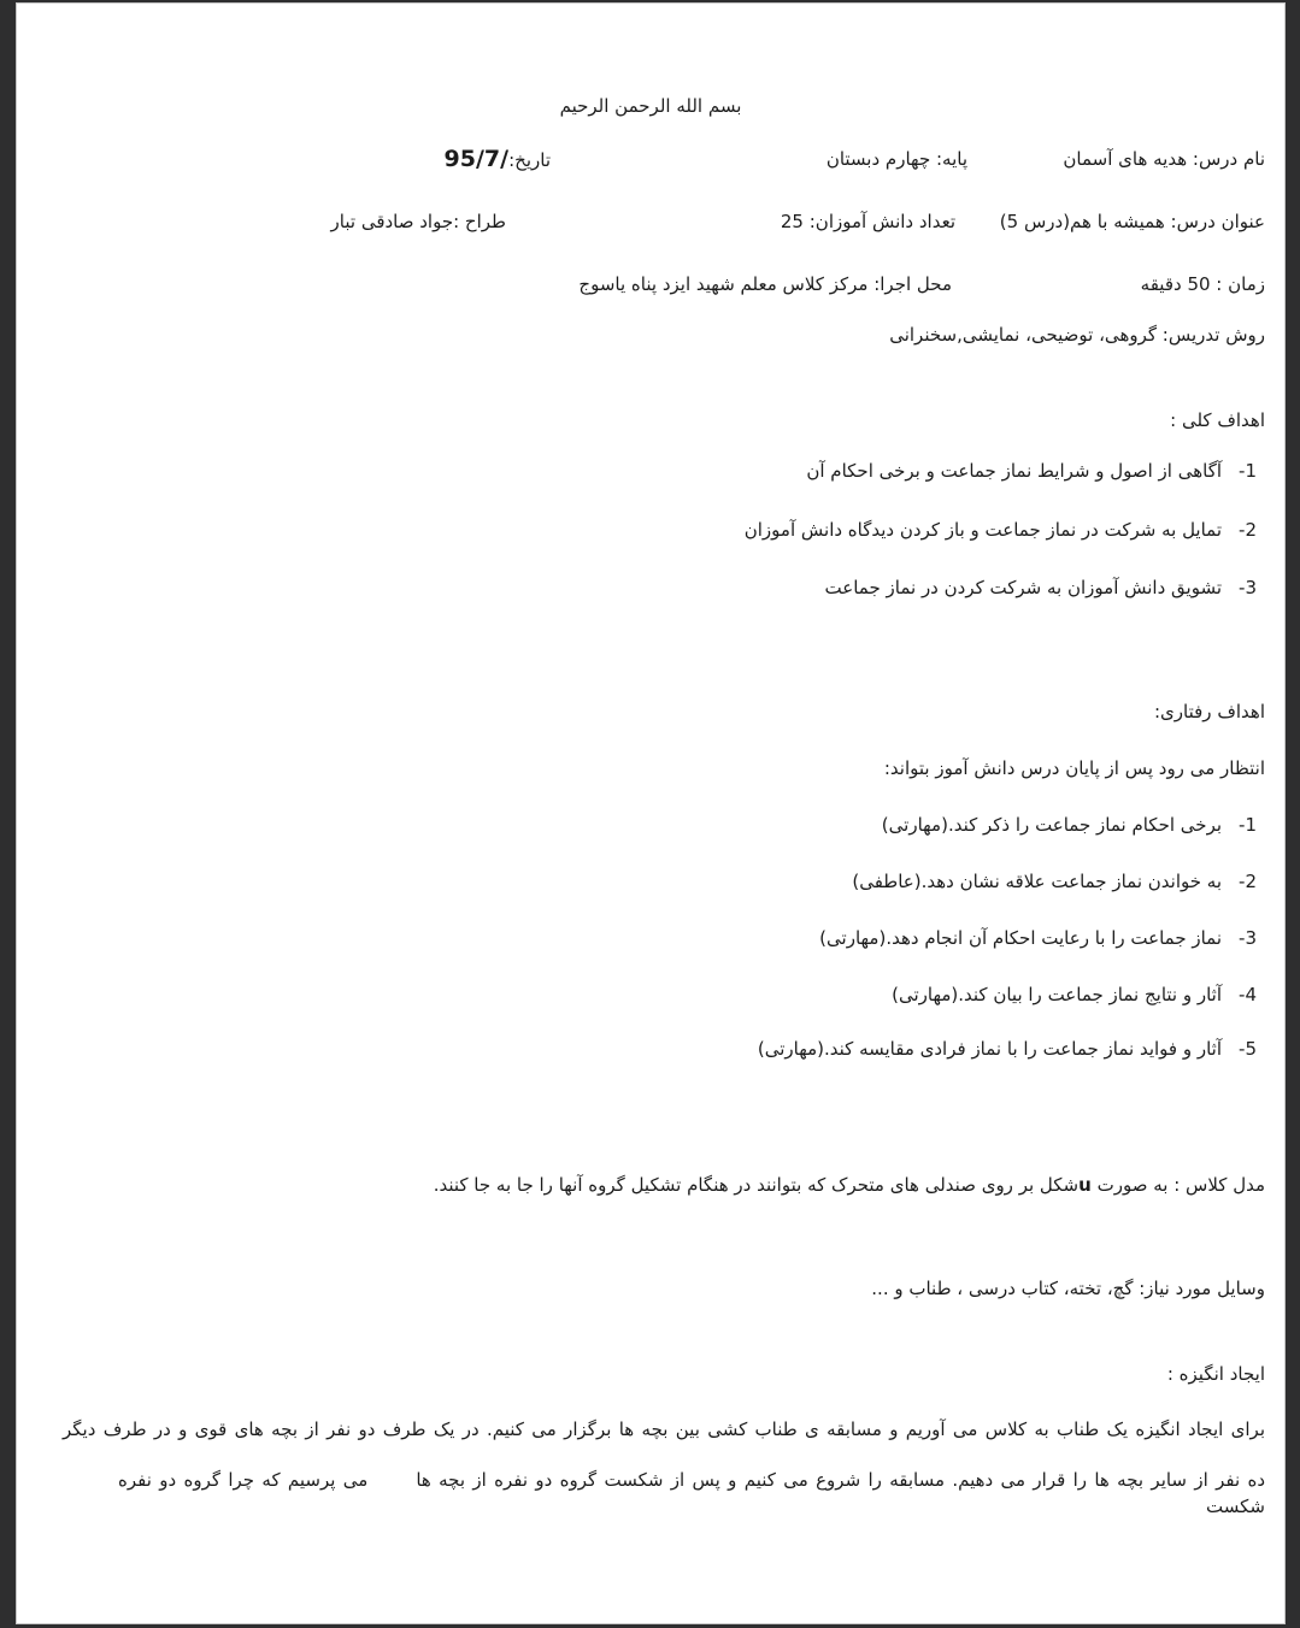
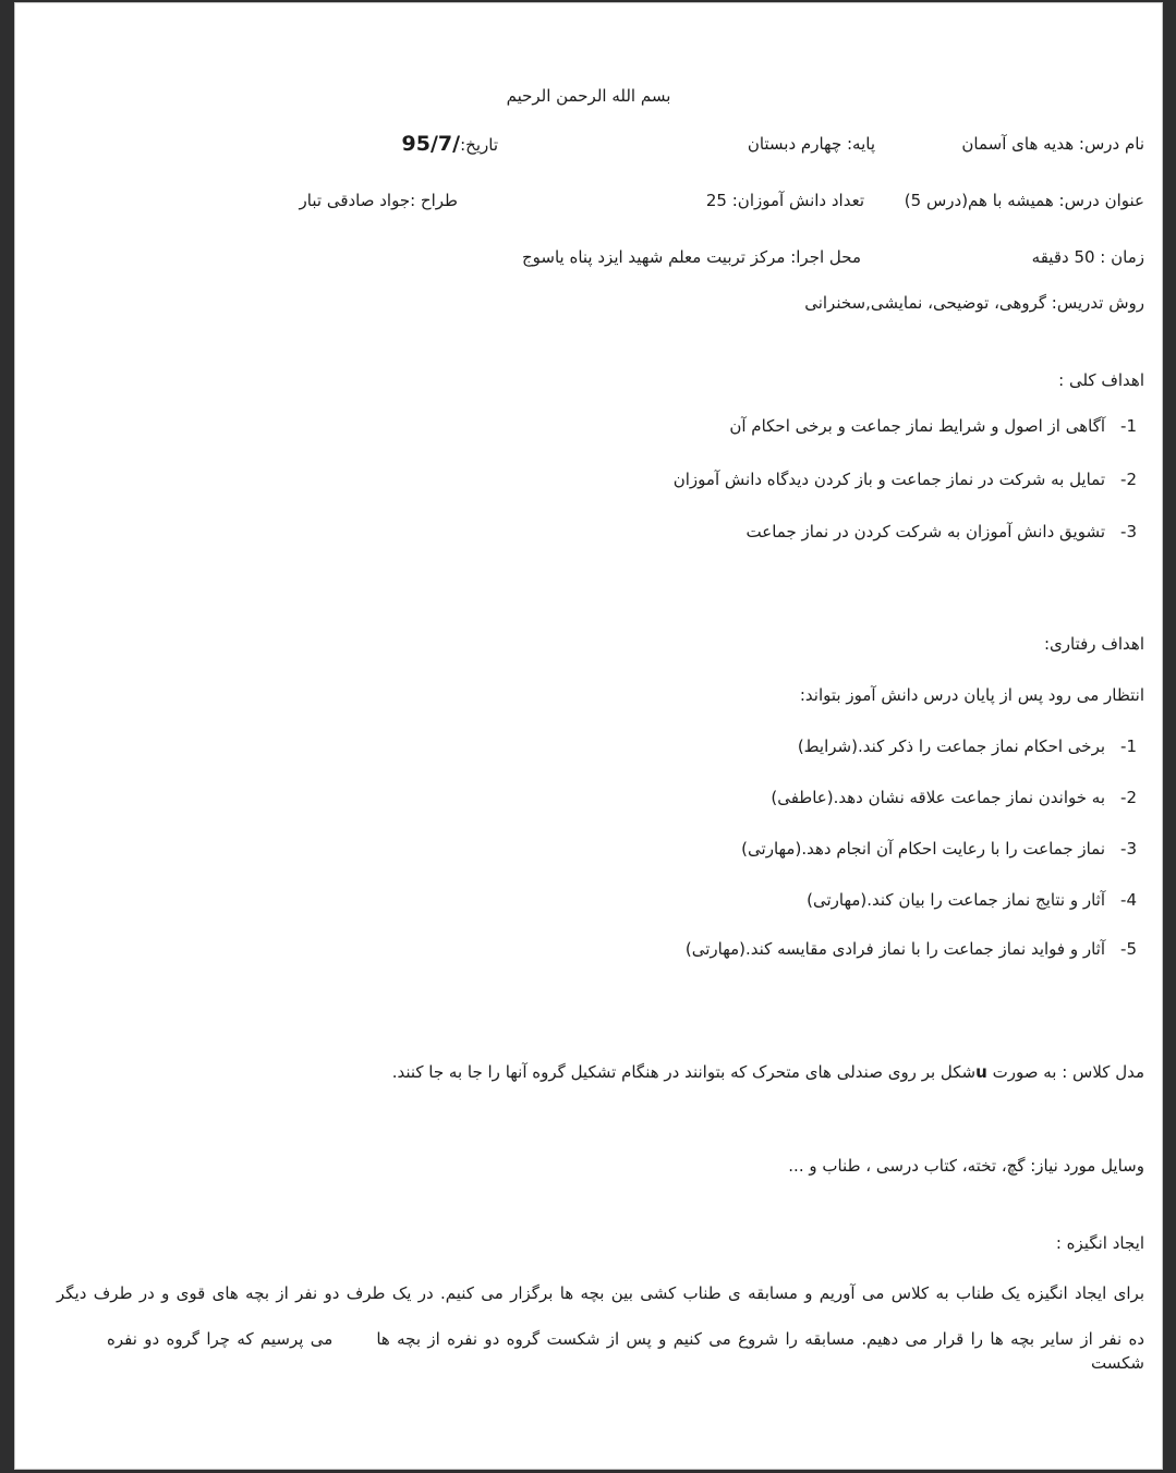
  بسم الله الرحمن الرحیم
  نام درس: هدیه های آسمان
  پایه: چهارم دبستان
  تاریخ:95/7/
  عنوان درس: همیشه با هم(درس 5)
  تعداد دانش آموزان: 25
  طراح :جواد صادقی تبار
  زمان : 50 دقیقه
- محل اجرا: مرکز کلاس معلم شهید ایزد پناه یاسوج
+ محل اجرا: مرکز تربیت معلم شهید ایزد پناه یاسوج
  روش تدریس: گروهی، توضیحی، نمایشی,سخنرانی
  اهداف کلی :
  1-آگاهی از اصول و شرایط نماز جماعت و برخی احکام آن
  2-تمایل به شرکت در نماز جماعت و باز کردن دیدگاه دانش آموزان
  3-تشویق دانش آموزان به شرکت کردن در نماز جماعت
  اهداف رفتاری:
  انتظار می رود پس از پایان درس دانش آموز بتواند:
- 1-برخی احکام نماز جماعت را ذکر کند.(مهارتی)
+ 1-برخی احکام نماز جماعت را ذکر کند.(شرایط)
  2-به خواندن نماز جماعت علاقه نشان دهد.(عاطفی)
  3-نماز جماعت را با رعایت احکام آن انجام دهد.(مهارتی)
  4-آثار و نتایج نماز جماعت را بیان کند.(مهارتی)
  5-آثار و فواید نماز جماعت را با نماز فرادی مقایسه کند.(مهارتی)
  مدل کلاس : به صورت uشکل بر روی صندلی های متحرک که بتوانند در هنگام تشکیل گروه آنها را جا به جا کنند.
  وسایل مورد نیاز: گچ، تخته، کتاب درسی ، طناب و ...
  ایجاد انگیزه :
  برای ایجاد انگیزه یک طناب به کلاس می آوریم و مسابقه ی طناب کشی بین بچه ها برگزار می کنیم. در یک طرف دو نفر از بچه های قوی و در طرف دیگر
  ده نفر از سایر بچه ها را قرار می دهیم. مسابقه را شروع می کنیم و پس از شکست گروه دو نفره از بچه هامی پرسیم که چرا گروه دو نفره شکست
